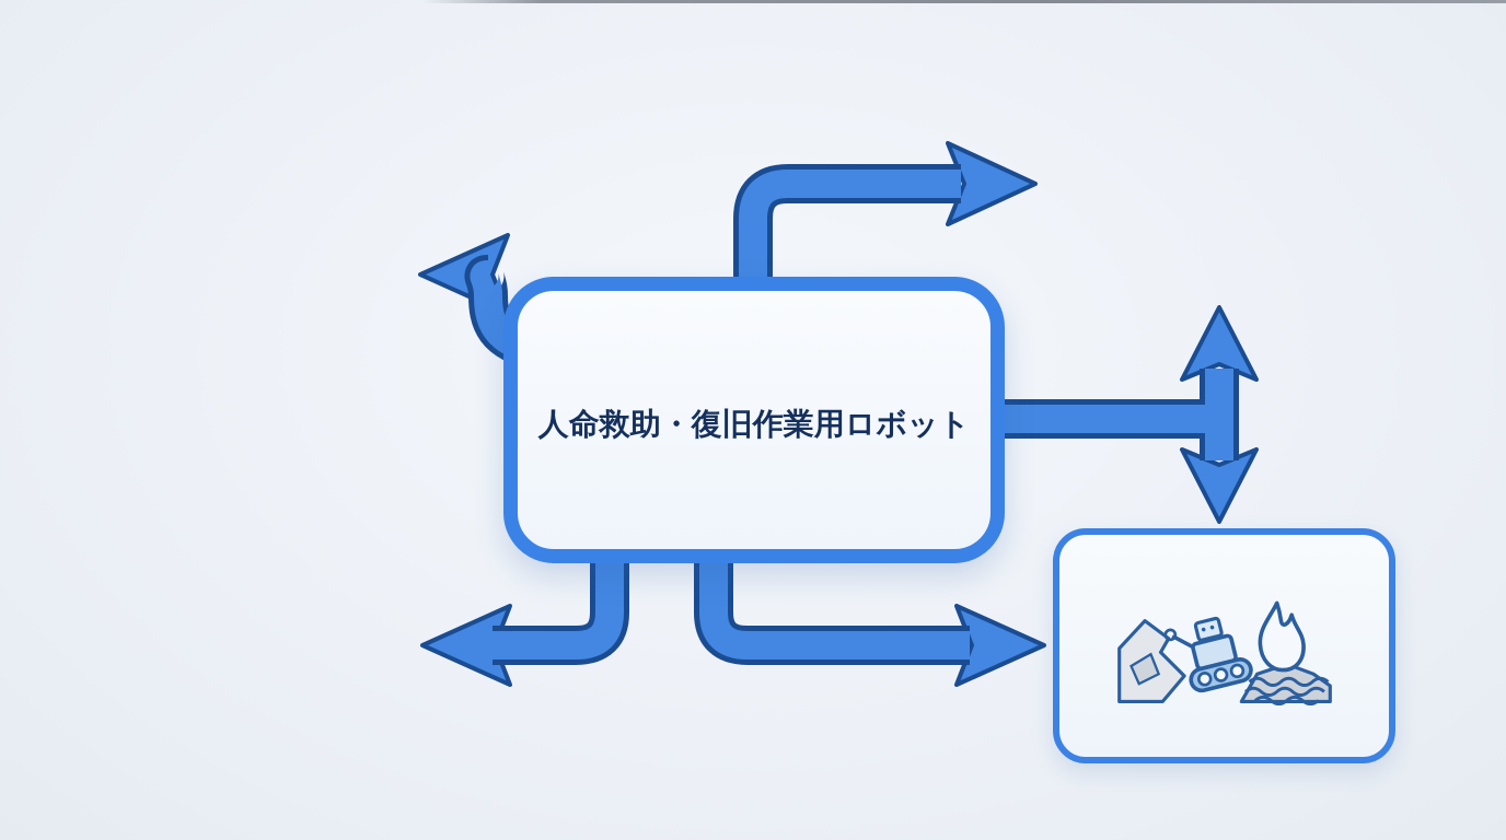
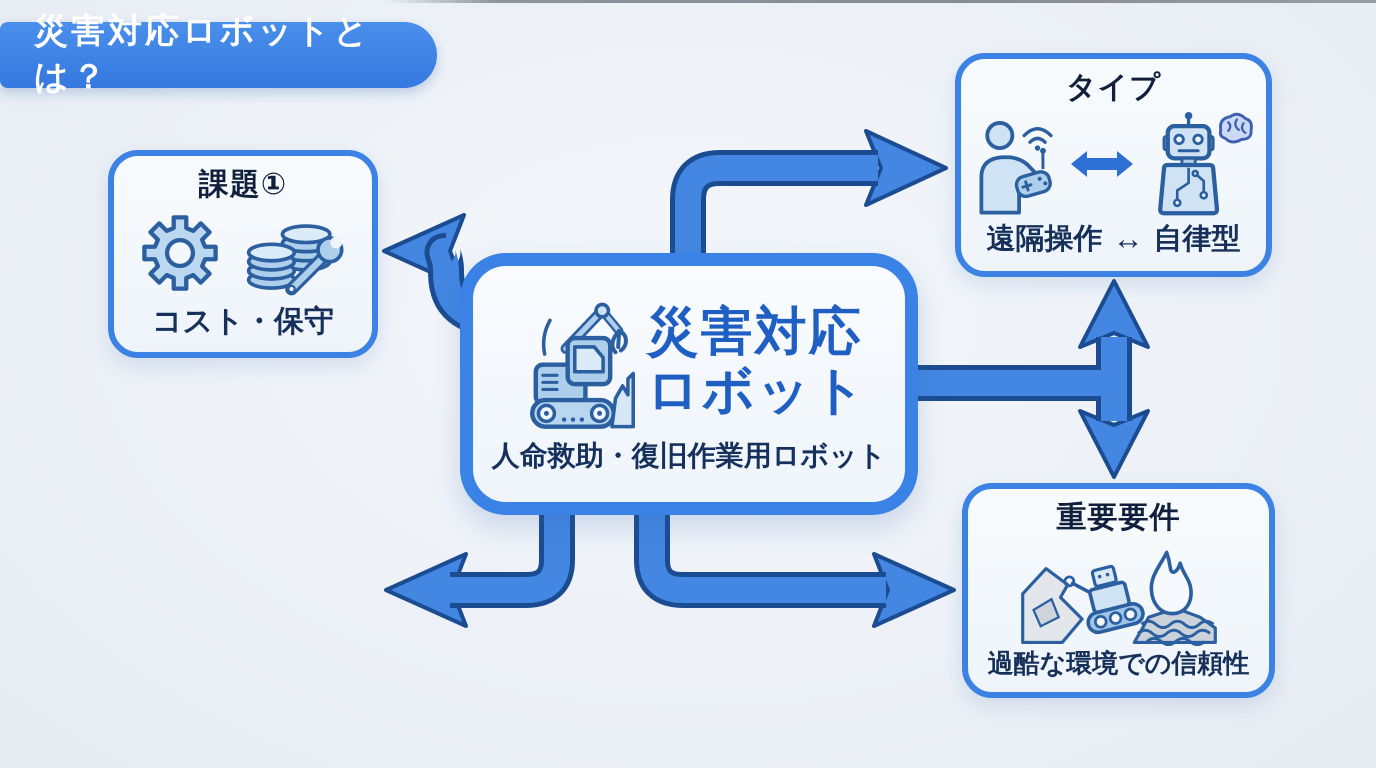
+ 災害対応ロボットとは？
+ 課題①
+ コスト・保守
+ タイプ
+ 遠隔操作
+ ↔
+ 自律型
+ 重要要件
+ 過酷な環境での信頼性
+ 災害対応
+ ロボット
  人命救助・復旧作業用ロボット
